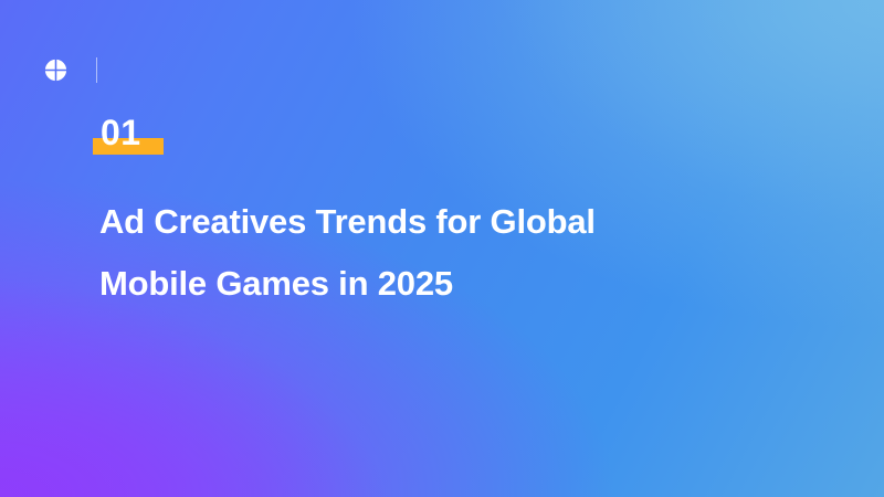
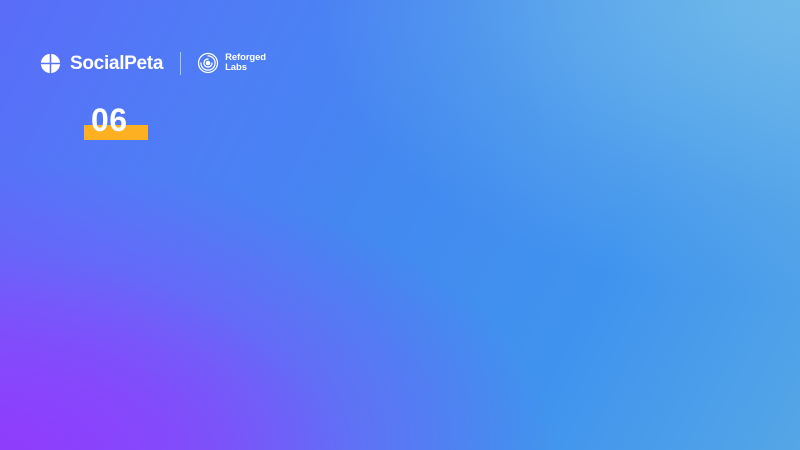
+ SocialPeta
+ Reforged
+ Labs
- 01
+ 06
- Ad Creatives Trends for Global
- Mobile Games in 2025
